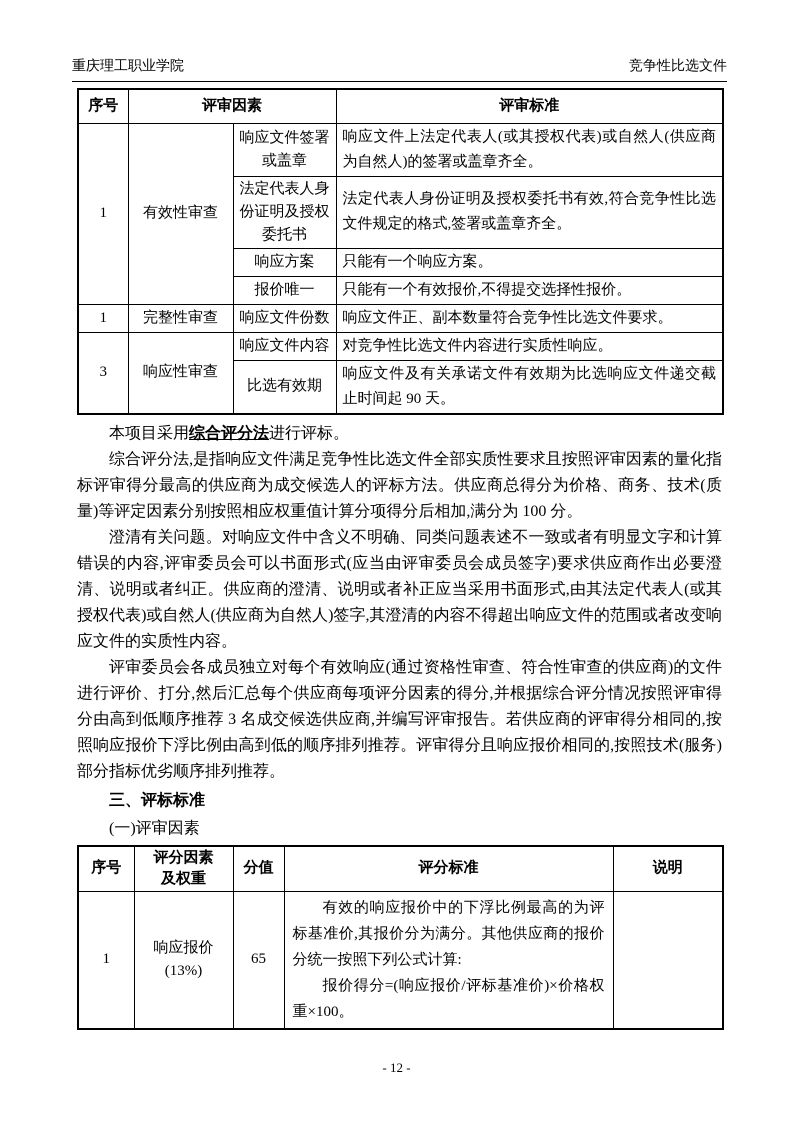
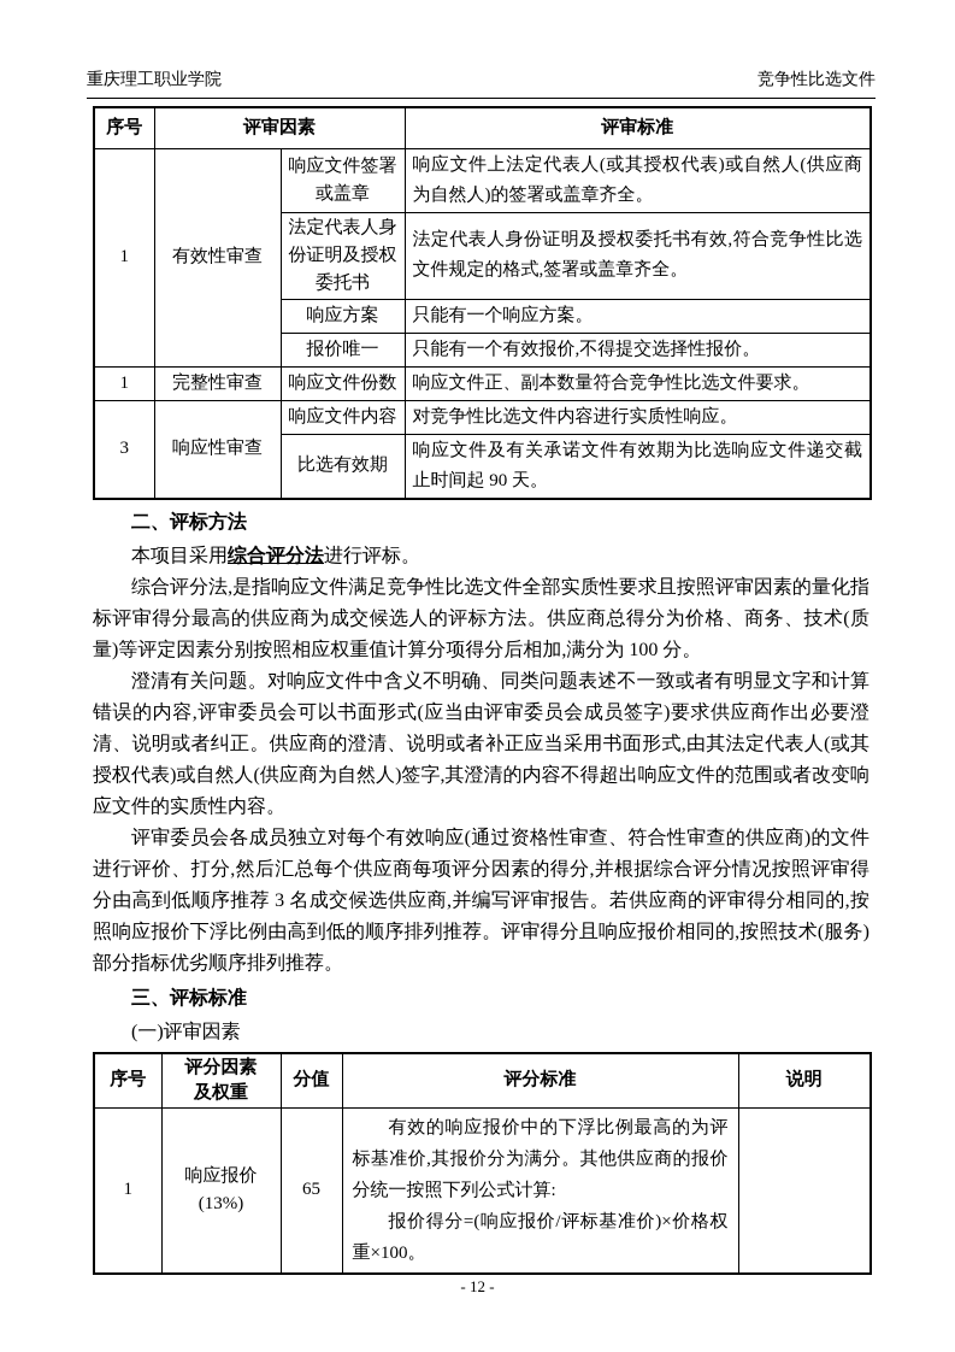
  重庆理工职业学院
  竞争性比选文件
  序号	评审因素	评审标准
  1	有效性审查	响应文件签署 或盖章	响应文件上法定代表人(或其授权代表)或自然人(供应商为自然人)的签署或盖章齐全。
  法定代表人身 份证明及授权 委托书	法定代表人身份证明及授权委托书有效,符合竞争性比选文件规定的格式,签署或盖章齐全。
  响应方案	只能有一个响应方案。
  报价唯一	只能有一个有效报价,不得提交选择性报价。
  1	完整性审查	响应文件份数	响应文件正、副本数量符合竞争性比选文件要求。
  3	响应性审查	响应文件内容	对竞争性比选文件内容进行实质性响应。
  比选有效期	响应文件及有关承诺文件有效期为比选响应文件递交截止时间起 90 天。
+ 二、评标方法
  本项目采用综合评分法进行评标。
  综合评分法,是指响应文件满足竞争性比选文件全部实质性要求且按照评审因素的量化指标评审得分最高的供应商为成交候选人的评标方法。供应商总得分为价格、商务、技术(质量)等评定因素分别按照相应权重值计算分项得分后相加,满分为 100 分。
  澄清有关问题。对响应文件中含义不明确、同类问题表述不一致或者有明显文字和计算错误的内容,评审委员会可以书面形式(应当由评审委员会成员签字)要求供应商作出必要澄清、说明或者纠正。供应商的澄清、说明或者补正应当采用书面形式,由其法定代表人(或其授权代表)或自然人(供应商为自然人)签字,其澄清的内容不得超出响应文件的范围或者改变响应文件的实质性内容。
  评审委员会各成员独立对每个有效响应(通过资格性审查、符合性审查的供应商)的文件进行评价、打分,然后汇总每个供应商每项评分因素的得分,并根据综合评分情况按照评审得分由高到低顺序推荐 3 名成交候选供应商,并编写评审报告。若供应商的评审得分相同的,按照响应报价下浮比例由高到低的顺序排列推荐。评审得分且响应报价相同的,按照技术(服务)部分指标优劣顺序排列推荐。
  三、评标标准
  (一)评审因素
  序号	评分因素 及权重	分值	评分标准	说明
  1	响应报价 (13%)	65	有效的响应报价中的下浮比例最高的为评标基准价,其报价分为满分。其他供应商的报价分统一按照下列公式计算: 报价得分=(响应报价/评标基准价)×价格权重×100。
  - 12 -
